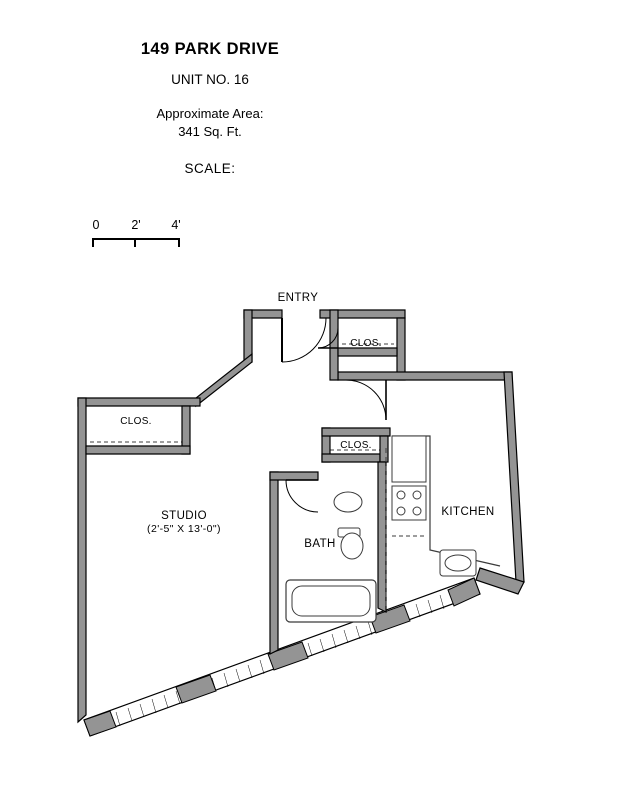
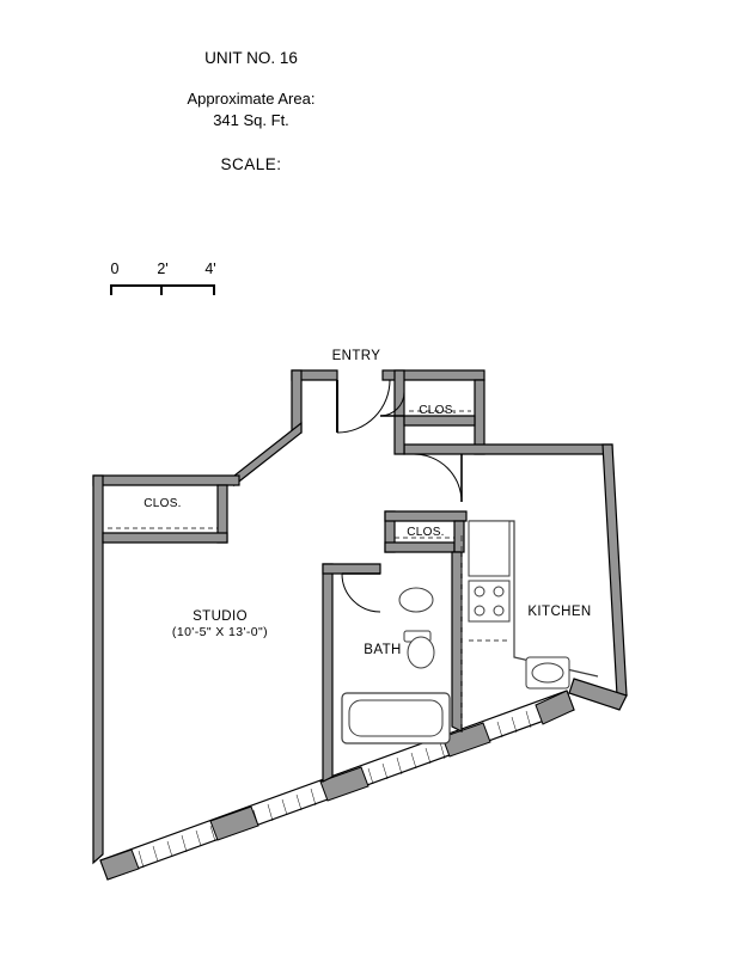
- 149 PARK DRIVE
  UNIT NO. 16
  Approximate Area:
  341 Sq. Ft.
  SCALE:
  0
  2'
  4'
  ENTRY
  CLOS.
  CLOS.
  CLOS.
  STUDIO
- (2'-5" X 13'-0")
+ (10'-5" X 13'-0")
  BATH
  KITCHEN
